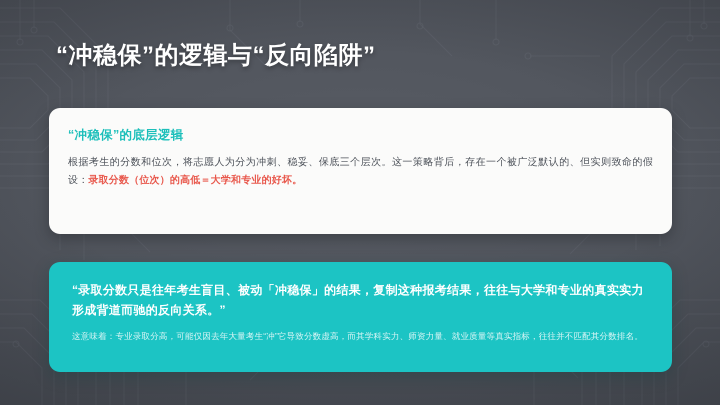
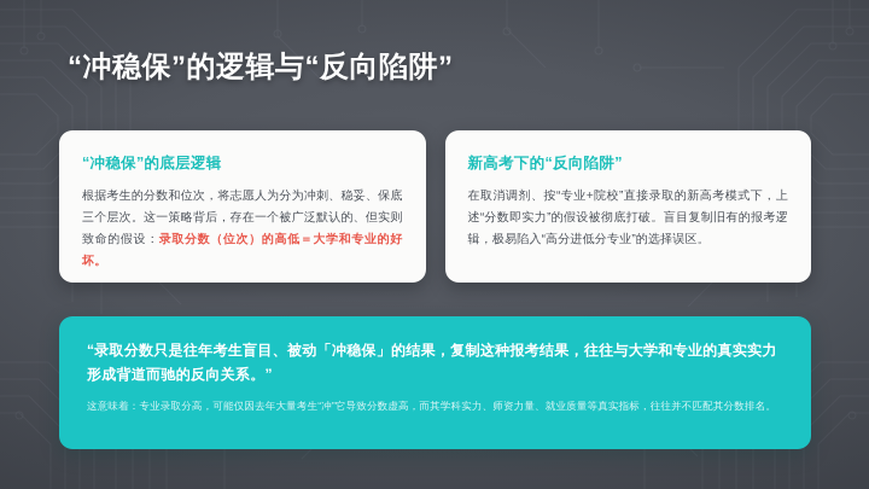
  “冲稳保”的逻辑与“反向陷阱”
  “冲稳保”的底层逻辑
  根据考生的分数和位次，将志愿人为分为冲刺、稳妥、保底三个层次。这一策略背后，存在一个被广泛默认的、但实则致命的假设：录取分数（位次）的高低＝大学和专业的好坏。
+ 新高考下的“反向陷阱”
+ 在取消调剂、按“专业+院校”直接录取的新高考模式下，上述“分数即实力”的假设被彻底打破。盲目复制旧有的报考逻辑，极易陷入“高分进低分专业”的选择误区。
  “录取分数只是往年考生盲目、被动「冲稳保」的结果，复制这种报考结果，往往与大学和专业的真实实力形成背道而驰的反向关系。”
  这意味着：专业录取分高，可能仅因去年大量考生“冲”它导致分数虚高，而其学科实力、师资力量、就业质量等真实指标，往往并不匹配其分数排名。
